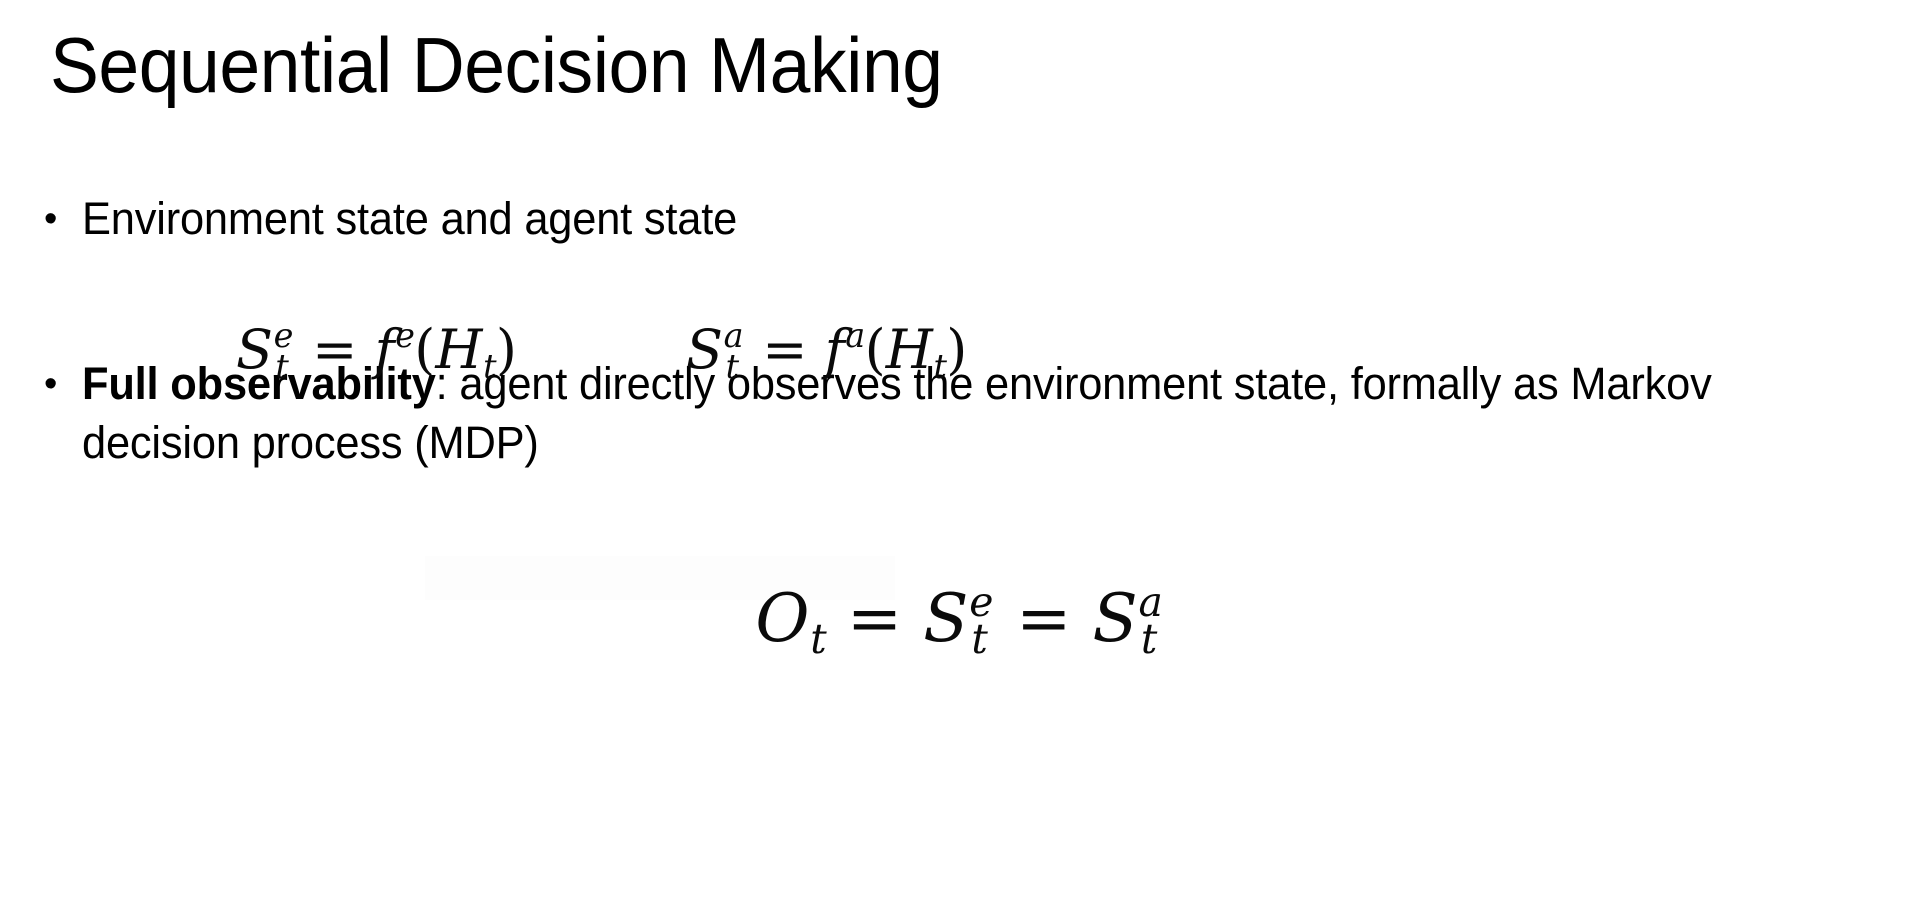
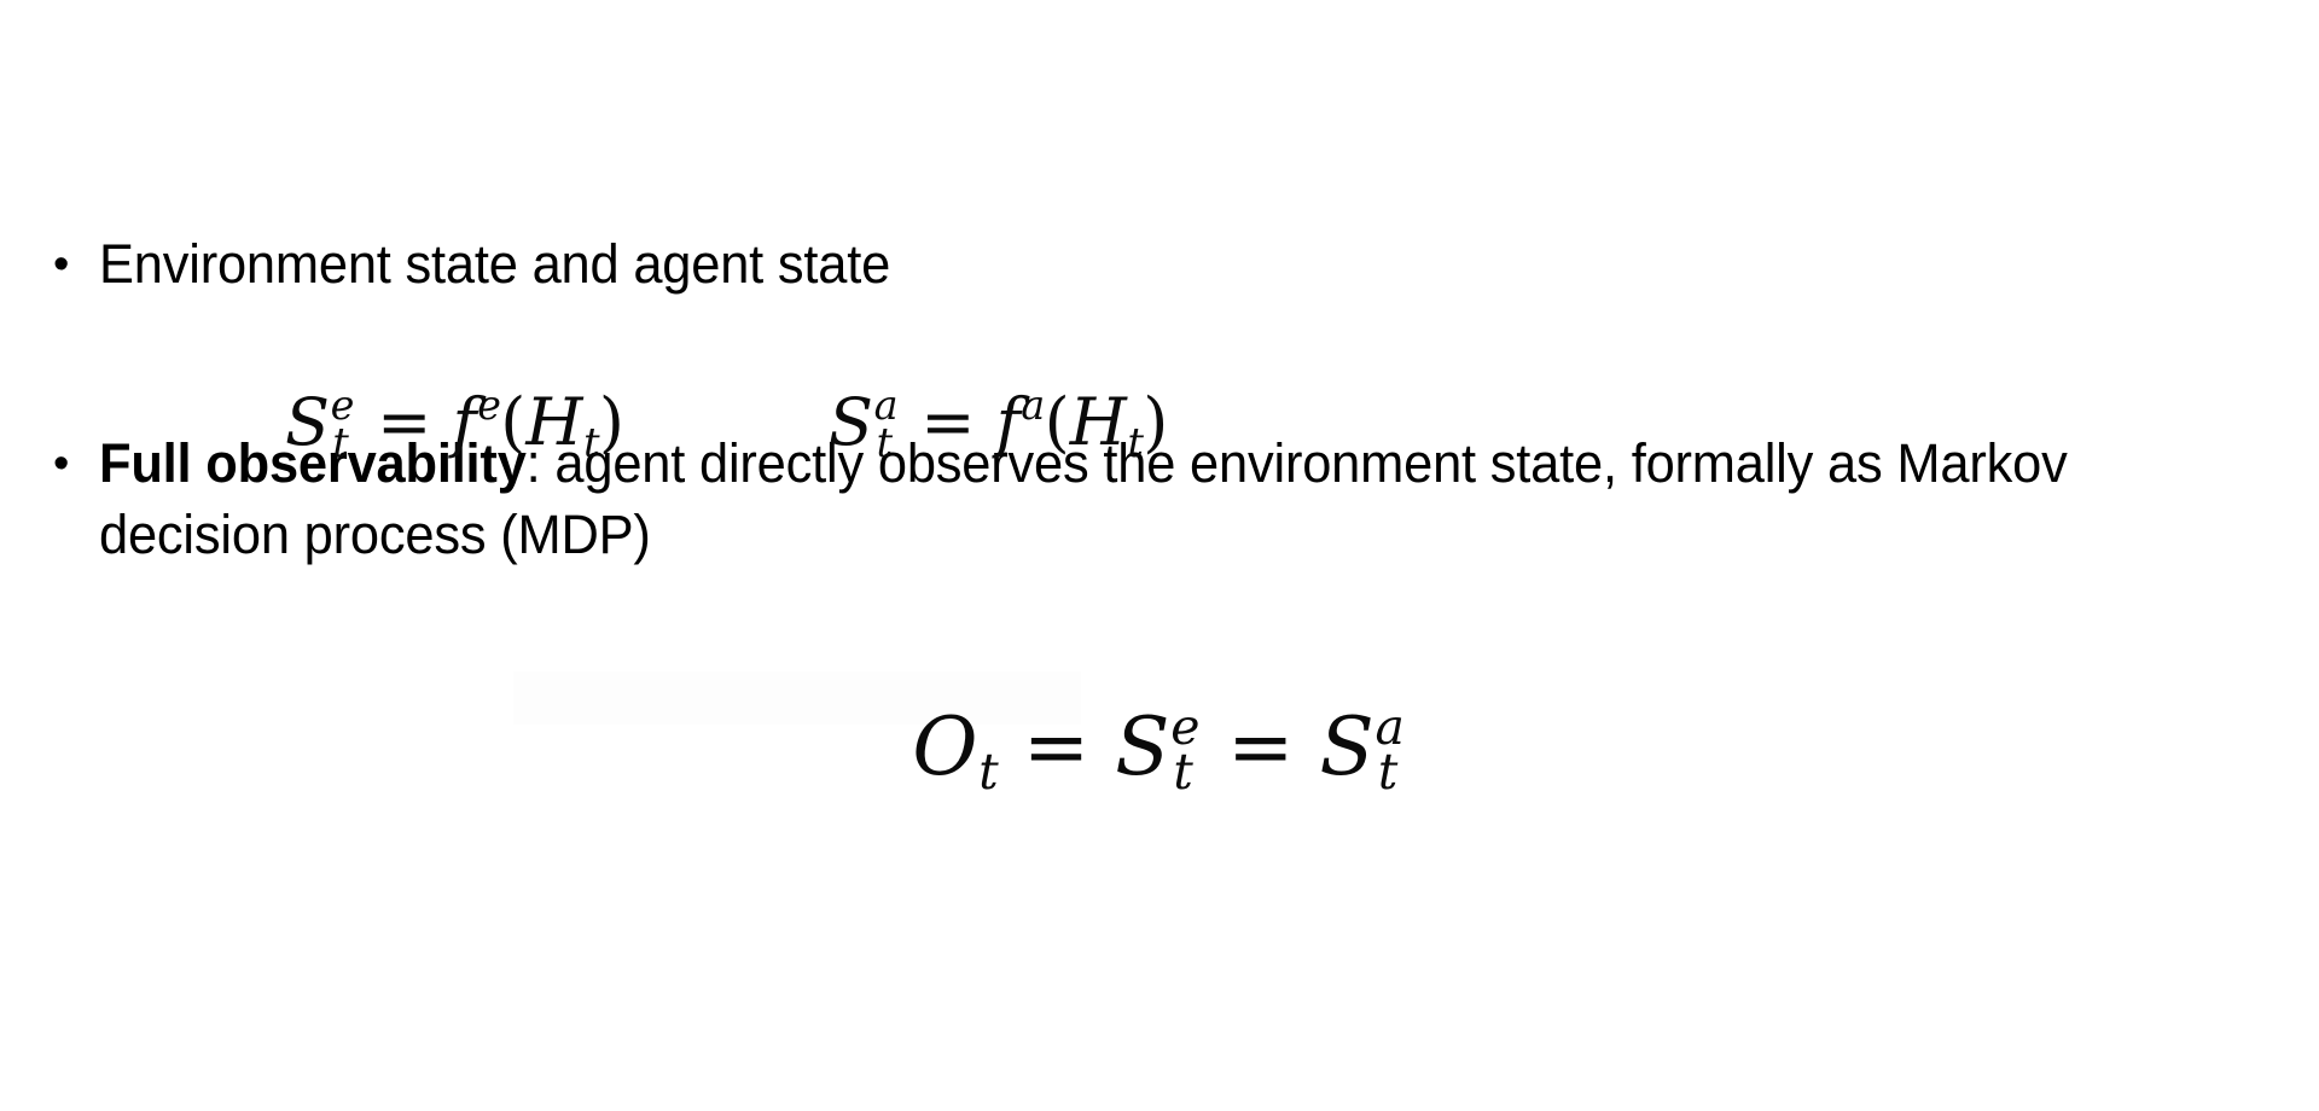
- Sequential Decision Making
  •
  Environment state and agent state
  •
  Full observability: agent directly observes the environment state, formally as Markov decision process (MDP)
  Set = fe(Ht)
  Sat = fa(Ht)
  Ot = Set = Sat
